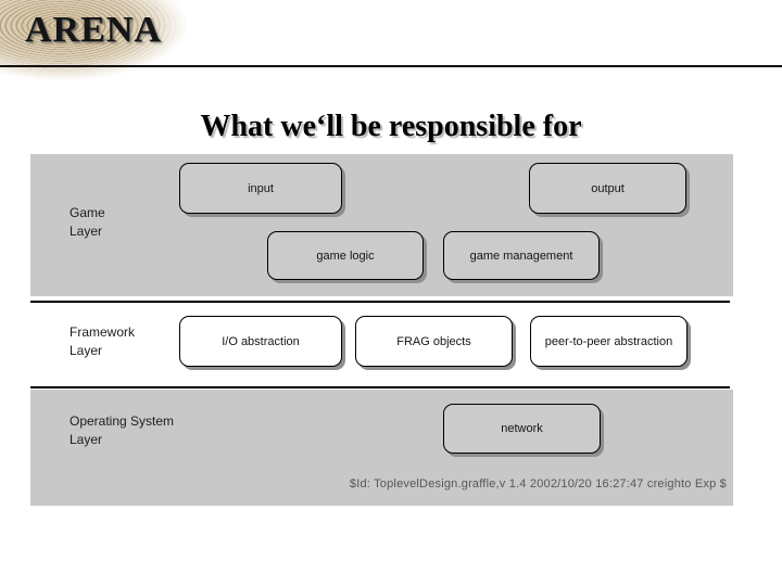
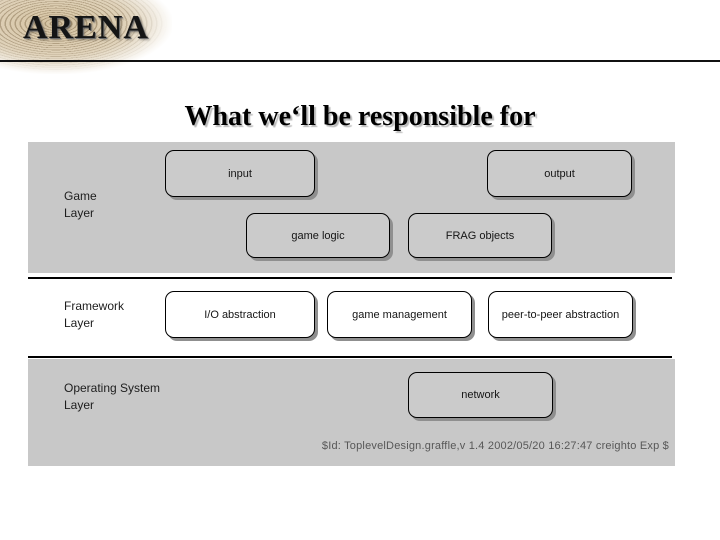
  ARENA
  What we‘ll be responsible for
  Game
  Layer
  Framework
  Layer
  Operating System
  Layer
  input
  output
  game logic
- game management
+ FRAG objects
  I/O abstraction
- FRAG objects
+ game management
  peer-to-peer abstraction
  network
- $Id: ToplevelDesign.graffle,v 1.4 2002/10/20 16:27:47 creighto Exp $
+ $Id: ToplevelDesign.graffle,v 1.4 2002/05/20 16:27:47 creighto Exp $
